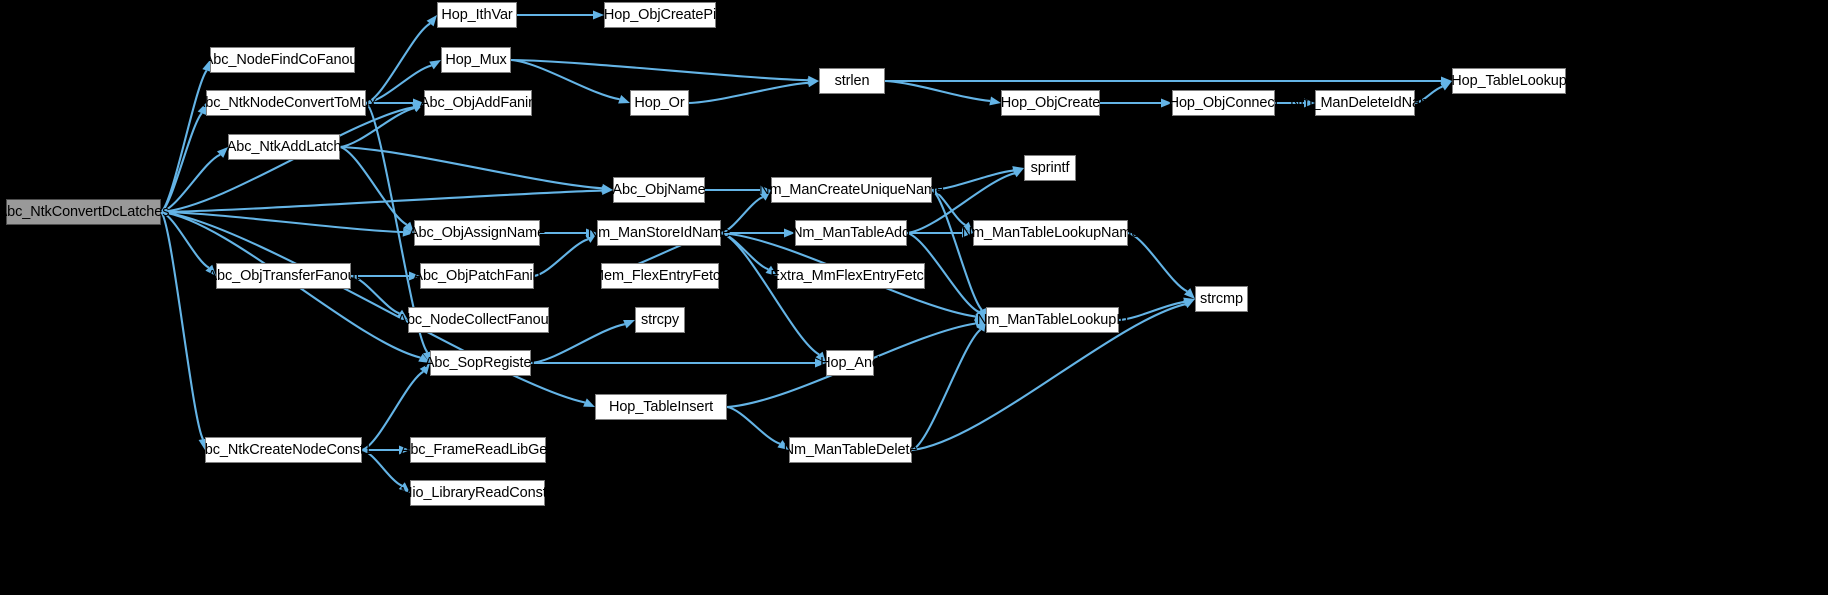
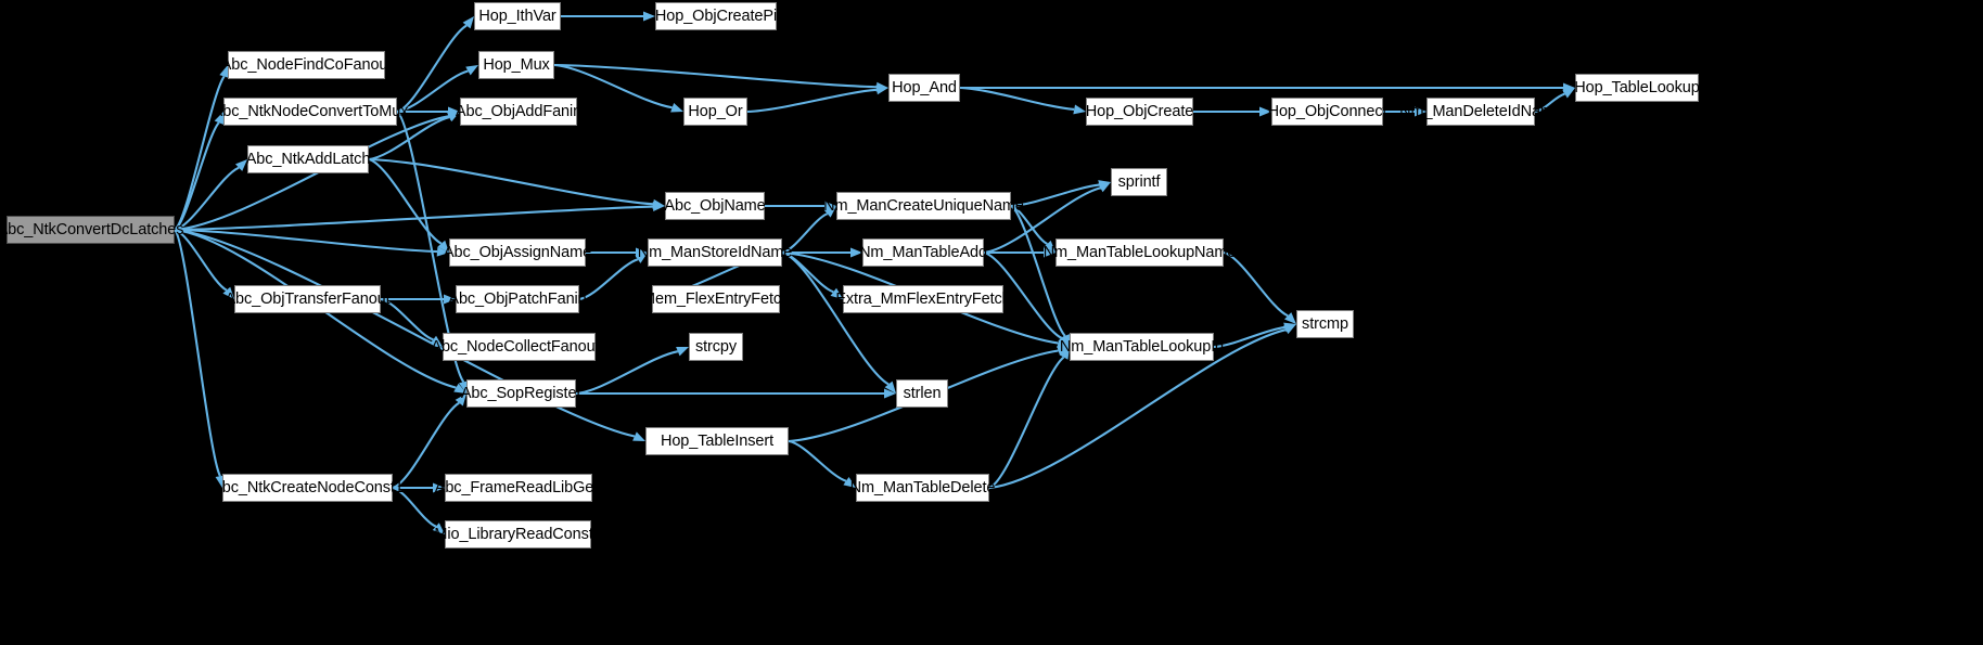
  Abc_NtkConvertDcLatches
  Abc_NodeFindCoFanout
  Abc_NtkNodeConvertToMux
  Abc_NtkAddLatch
  Abc_ObjTransferFanout
  Abc_NtkCreateNodeConst1
  Hop_IthVar
  Hop_Mux
  Abc_ObjAddFanin
  Abc_ObjAssignName
  Abc_ObjPatchFanin
  Abc_NodeCollectFanouts
  Abc_SopRegister
  Abc_FrameReadLibGen
  Mio_LibraryReadConst1
  Hop_ObjCreatePi
  Hop_Or
  Abc_ObjName
  Nm_ManStoreIdName
  Mem_FlexEntryFetch
  strcpy
  Hop_TableInsert
- strlen
+ Hop_And
  Nm_ManCreateUniqueName
  Nm_ManTableAdd
  Extra_MmFlexEntryFetch
- Hop_And
+ strlen
  Nm_ManTableDelete
  Hop_ObjCreate
  sprintf
  Nm_ManTableLookupName
  Nm_ManTableLookupId
  Hop_ObjConnect
  strcmp
  Nm_ManDeleteIdName
  Hop_TableLookup
